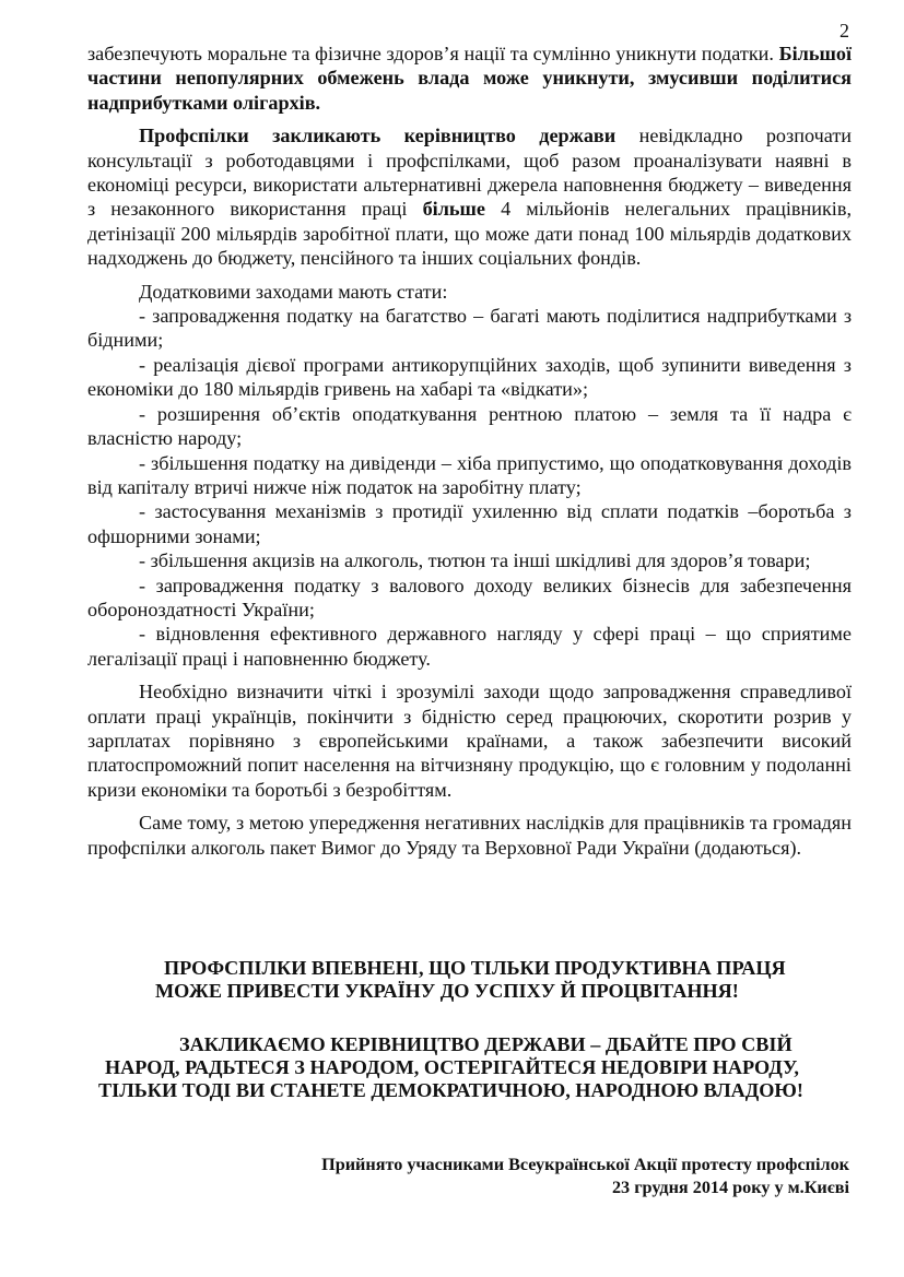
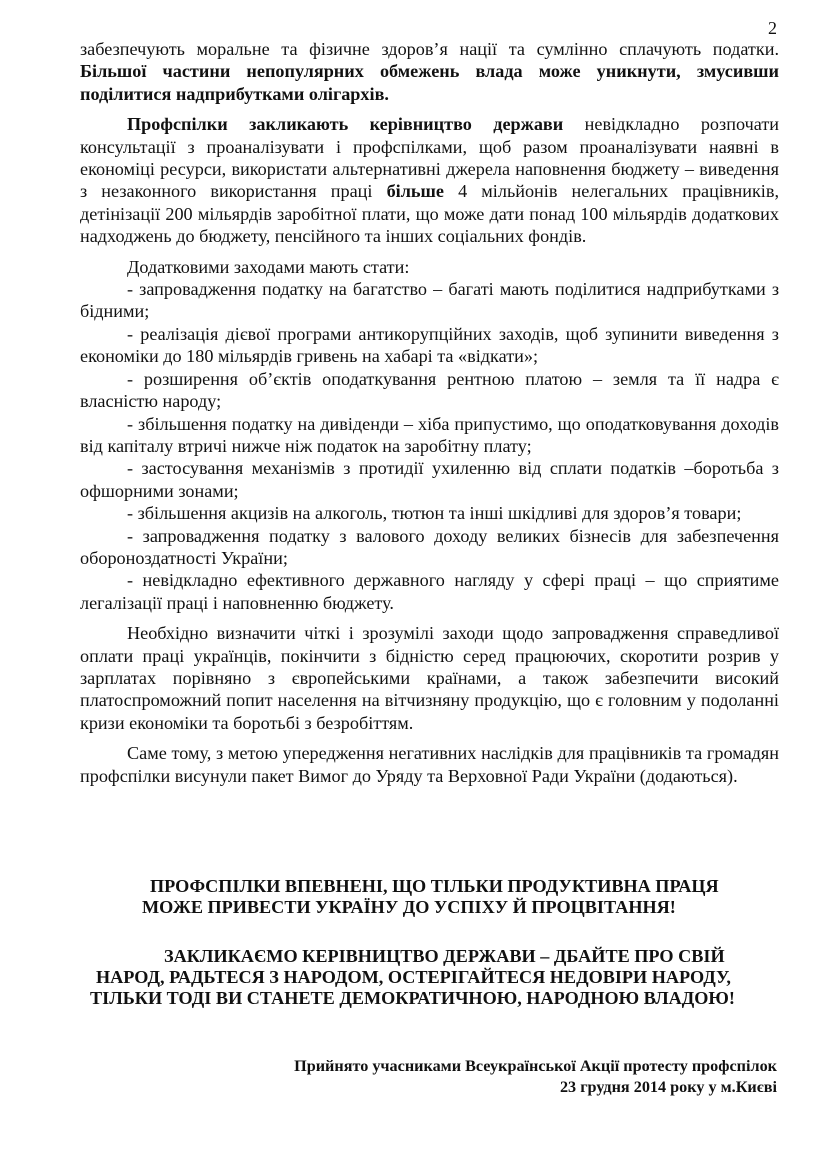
  2
- забезпечують моральне та фізичне здоров’я нації та сумлінно уникнути податки. Більшої частини непопулярних обмежень влада може уникнути, змусивши поділитися надприбутками олігархів.
+ забезпечують моральне та фізичне здоров’я нації та сумлінно сплачують податки. Більшої частини непопулярних обмежень влада може уникнути, змусивши поділитися надприбутками олігархів.
- Профспілки закликають керівництво держави невідкладно розпочати консультації з роботодавцями і профспілками, щоб разом проаналізувати наявні в економіці ресурси, використати альтернативні джерела наповнення бюджету – виведення з незаконного використання праці більше 4 мільйонів нелегальних працівників, детінізації 200 мільярдів заробітної плати, що може дати понад 100 мільярдів додаткових надходжень до бюджету, пенсійного та інших соціальних фондів.
+ Профспілки закликають керівництво держави невідкладно розпочати консультації з проаналізувати і профспілками, щоб разом проаналізувати наявні в економіці ресурси, використати альтернативні джерела наповнення бюджету – виведення з незаконного використання праці більше 4 мільйонів нелегальних працівників, детінізації 200 мільярдів заробітної плати, що може дати понад 100 мільярдів додаткових надходжень до бюджету, пенсійного та інших соціальних фондів.
  Додатковими заходами мають стати:
  - запровадження податку на багатство – багаті мають поділитися надприбутками з бідними;
  - реалізація дієвої програми антикорупційних заходів, щоб зупинити виведення з економіки до 180 мільярдів гривень на хабарі та «відкати»;
  - розширення об’єктів оподаткування рентною платою – земля та її надра є власністю народу;
  - збільшення податку на дивіденди – хіба припустимо, що оподатковування доходів від капіталу втричі нижче ніж податок на заробітну плату;
  - застосування механізмів з протидії ухиленню від сплати податків –боротьба з офшорними зонами;
  - збільшення акцизів на алкоголь, тютюн та інші шкідливі для здоров’я товари;
  - запровадження податку з валового доходу великих бізнесів для забезпечення обороноздатності України;
- - відновлення ефективного державного нагляду у сфері праці – що сприятиме легалізації праці і наповненню бюджету.
+ - невідкладно ефективного державного нагляду у сфері праці – що сприятиме легалізації праці і наповненню бюджету.
  Необхідно визначити чіткі і зрозумілі заходи щодо запровадження справедливої оплати праці українців, покінчити з бідністю серед працюючих, скоротити розрив у зарплатах порівняно з європейськими країнами, а також забезпечити високий платоспроможний попит населення на вітчизняну продукцію, що є головним у подоланні кризи економіки та боротьбі з безробіттям.
- Саме тому, з метою упередження негативних наслідків для працівників та громадян профспілки алкоголь пакет Вимог до Уряду та Верховної Ради України (додаються).
+ Саме тому, з метою упередження негативних наслідків для працівників та громадян профспілки висунули пакет Вимог до Уряду та Верховної Ради України (додаються).
  ПРОФСПІЛКИ ВПЕВНЕНІ, ЩО ТІЛЬКИ ПРОДУКТИВНА ПРАЦЯ
  МОЖЕ ПРИВЕСТИ УКРАЇНУ ДО УСПІХУ Й ПРОЦВІТАННЯ!
  ЗАКЛИКАЄМО КЕРІВНИЦТВО ДЕРЖАВИ – ДБАЙТЕ ПРО СВІЙ
  НАРОД, РАДЬТЕСЯ З НАРОДОМ, ОСТЕРІГАЙТЕСЯ НЕДОВІРИ НАРОДУ,
  ТІЛЬКИ ТОДІ ВИ СТАНЕТЕ ДЕМОКРАТИЧНОЮ, НАРОДНОЮ ВЛАДОЮ!
  Прийнято учасниками Всеукраїнської Акції протесту профспілок
  23 грудня 2014 року у м.Києві
